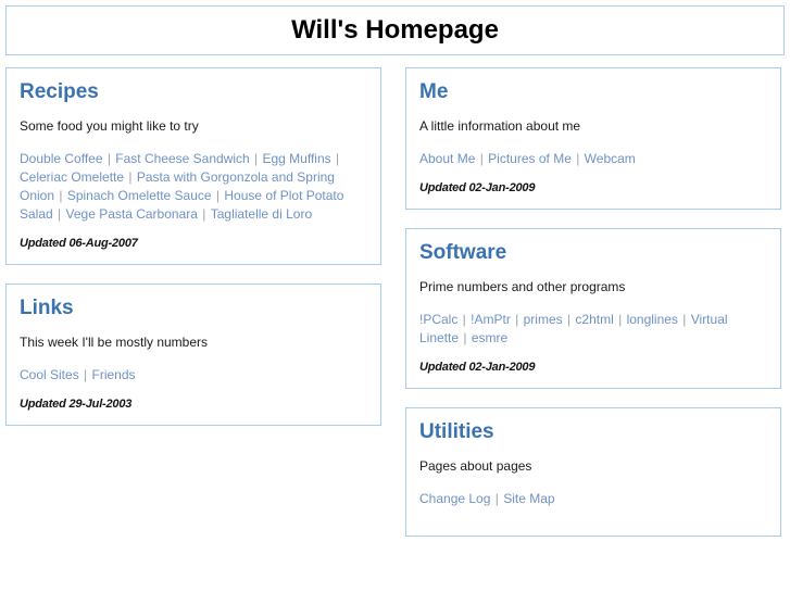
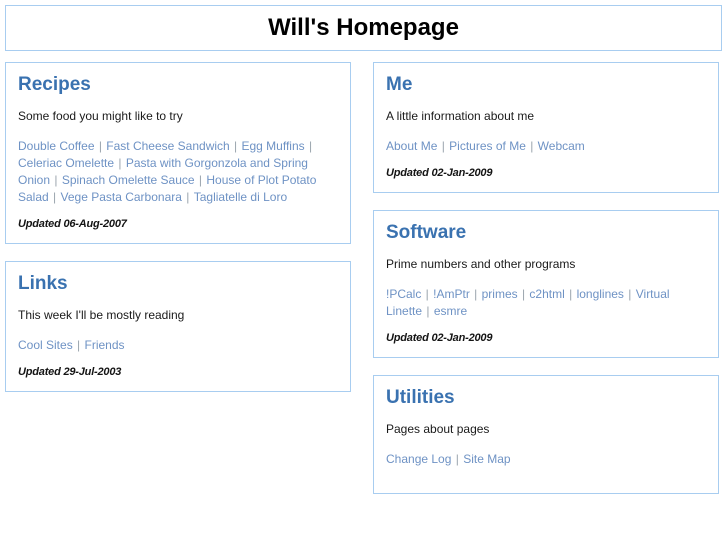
  Will's Homepage
  Recipes
  Some food you might like to try
  Double Coffee | Fast Cheese Sandwich | Egg Muffins | Celeriac Omelette | Pasta with Gorgonzola and Spring Onion | Spinach Omelette Sauce | House of Plot Potato Salad | Vege Pasta Carbonara | Tagliatelle di Loro
  Updated 06-Aug-2007
  Links
- This week I'll be mostly numbers
+ This week I'll be mostly reading
  Cool Sites | Friends
  Updated 29-Jul-2003
  Me
  A little information about me
  About Me | Pictures of Me | Webcam
  Updated 02-Jan-2009
  Software
  Prime numbers and other programs
  !PCalc | !AmPtr | primes | c2html | longlines | Virtual Linette | esmre
  Updated 02-Jan-2009
  Utilities
  Pages about pages
  Change Log | Site Map
